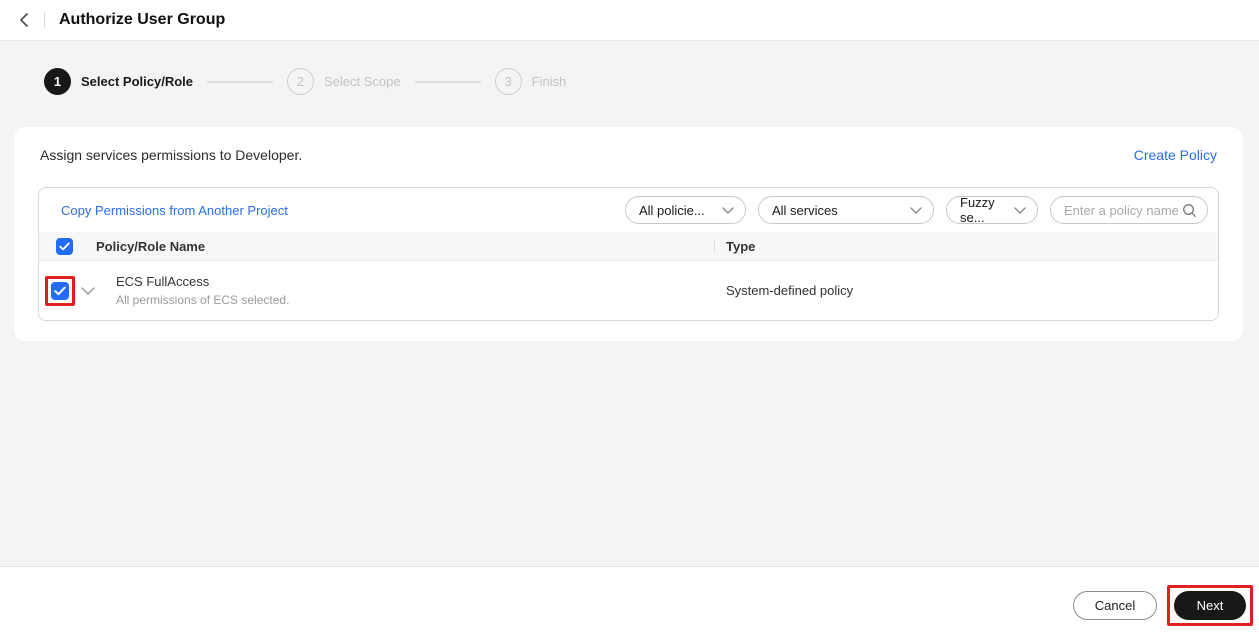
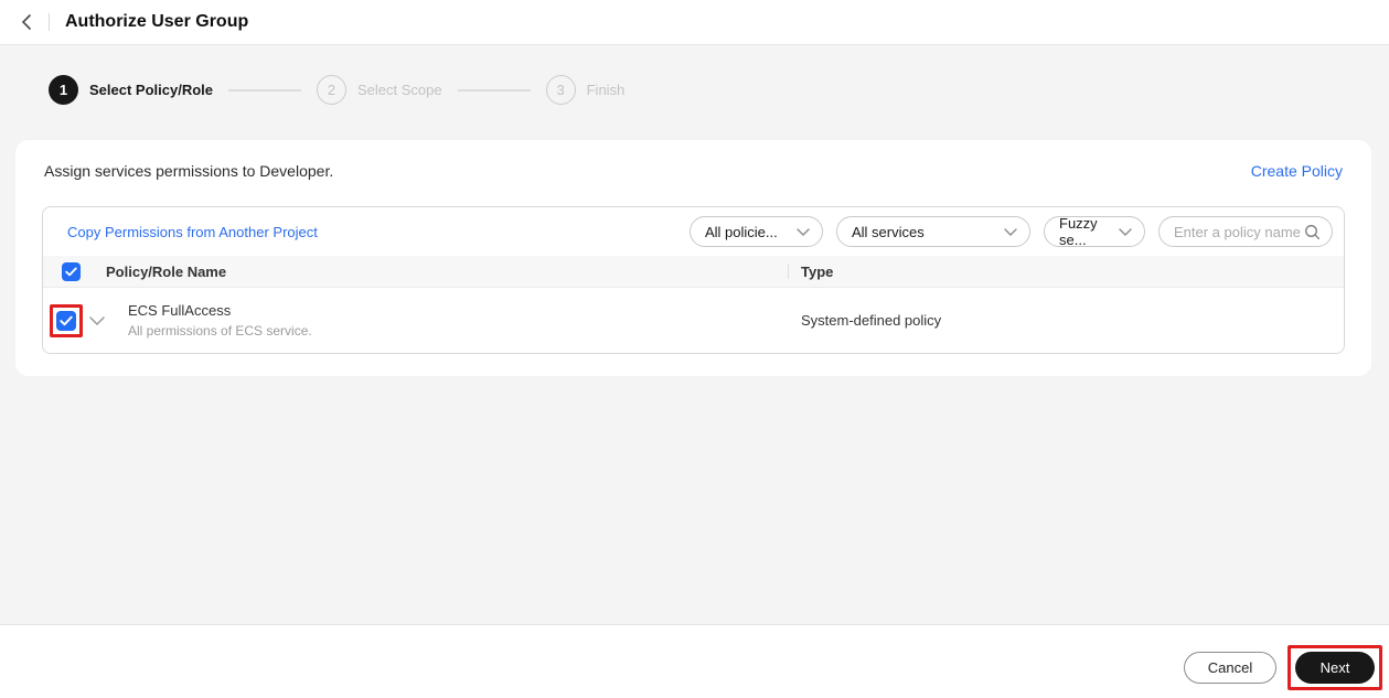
  Authorize User Group
  1
  Select Policy/Role
  2
  Select Scope
  3
  Finish
  Assign services permissions to Developer.
  Create Policy
  Copy Permissions from Another Project
  All policie...
  All services
  Fuzzy se...
  Enter a policy name
  Policy/Role Name
  Type
  ECS FullAccess
- All permissions of ECS selected.
+ All permissions of ECS service.
  System-defined policy
  Cancel
  Next
